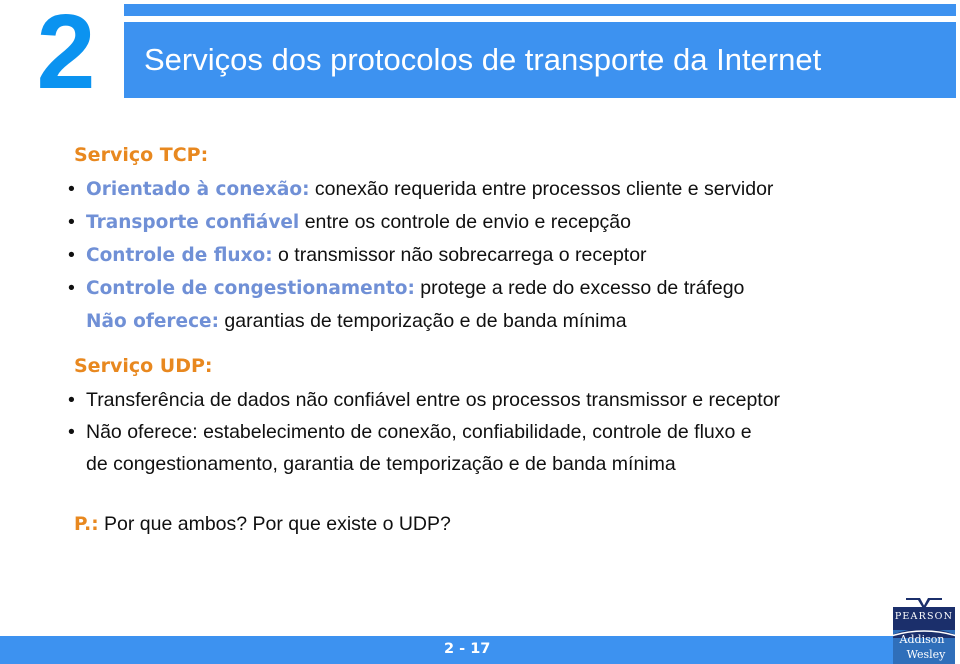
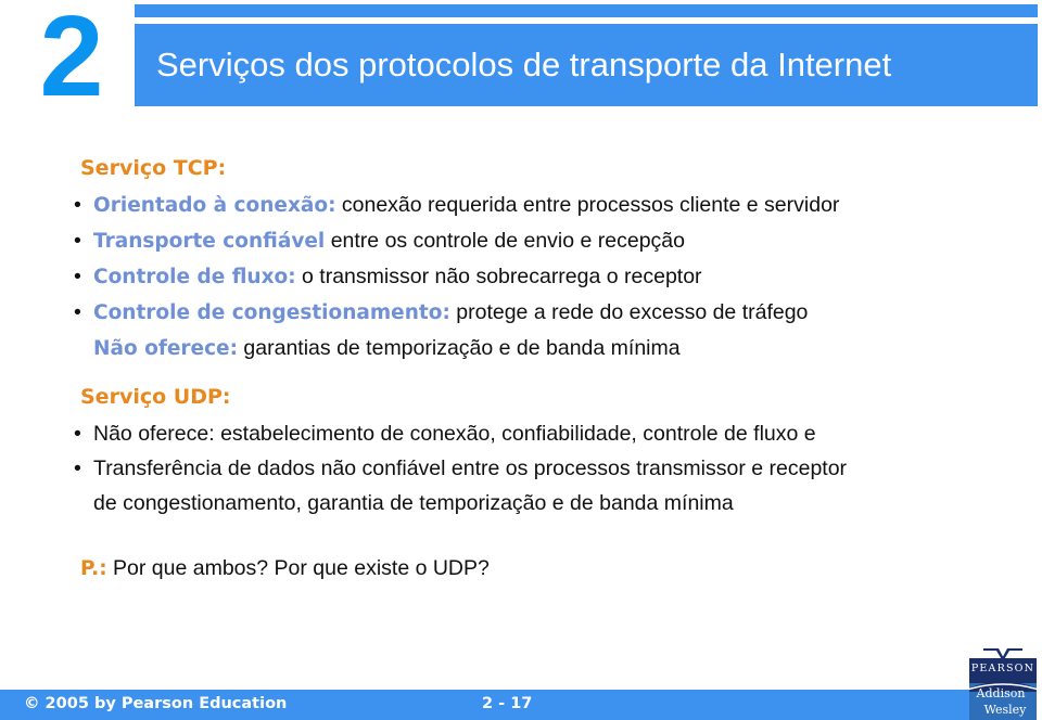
  Serviços dos protocolos de transporte da Internet
  2
  Serviço TCP:
  •
  Orientado à conexão: conexão requerida entre processos cliente e servidor
  •
  Transporte confiável entre os controle de envio e recepção
  •
  Controle de fluxo: o transmissor não sobrecarrega o receptor
  •
  Controle de congestionamento: protege a rede do excesso de tráfego
  Não oferece: garantias de temporização e de banda mínima
  Serviço UDP:
  •
- Transferência de dados não confiável entre os processos transmissor e receptor
+ Não oferece: estabelecimento de conexão, confiabilidade, controle de fluxo e
  •
- Não oferece: estabelecimento de conexão, confiabilidade, controle de fluxo e
+ Transferência de dados não confiável entre os processos transmissor e receptor
  de congestionamento, garantia de temporização e de banda mínima
  P.: Por que ambos? Por que existe o UDP?
+ © 2005 by Pearson Education
  2 - 17
  PEARSON
  Addison
  Wesley
